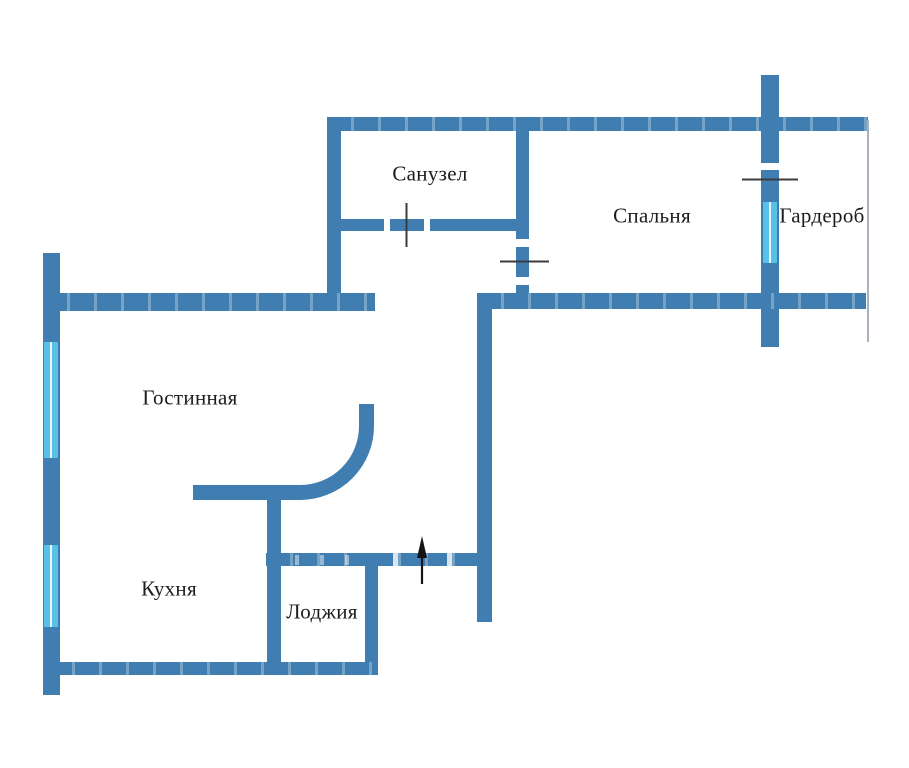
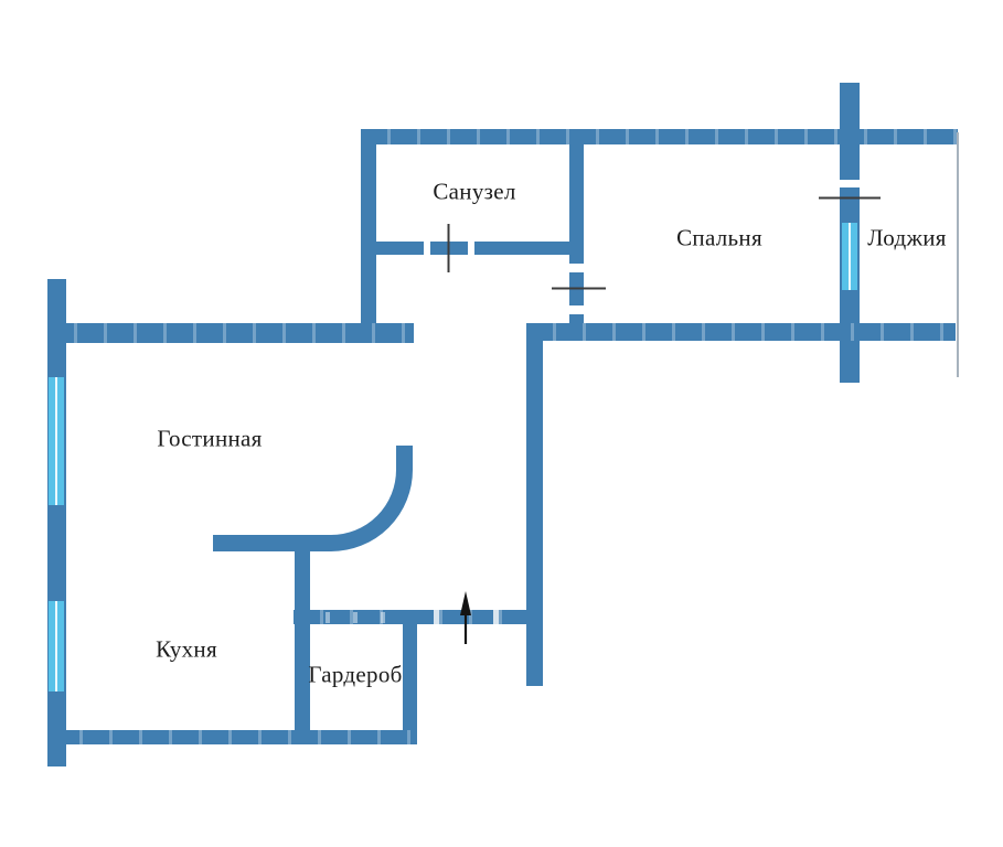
  Санузел
  Спальня
- Гардероб
+ Лоджия
  Гостинная
  Кухня
- Лоджия
+ Гардероб
